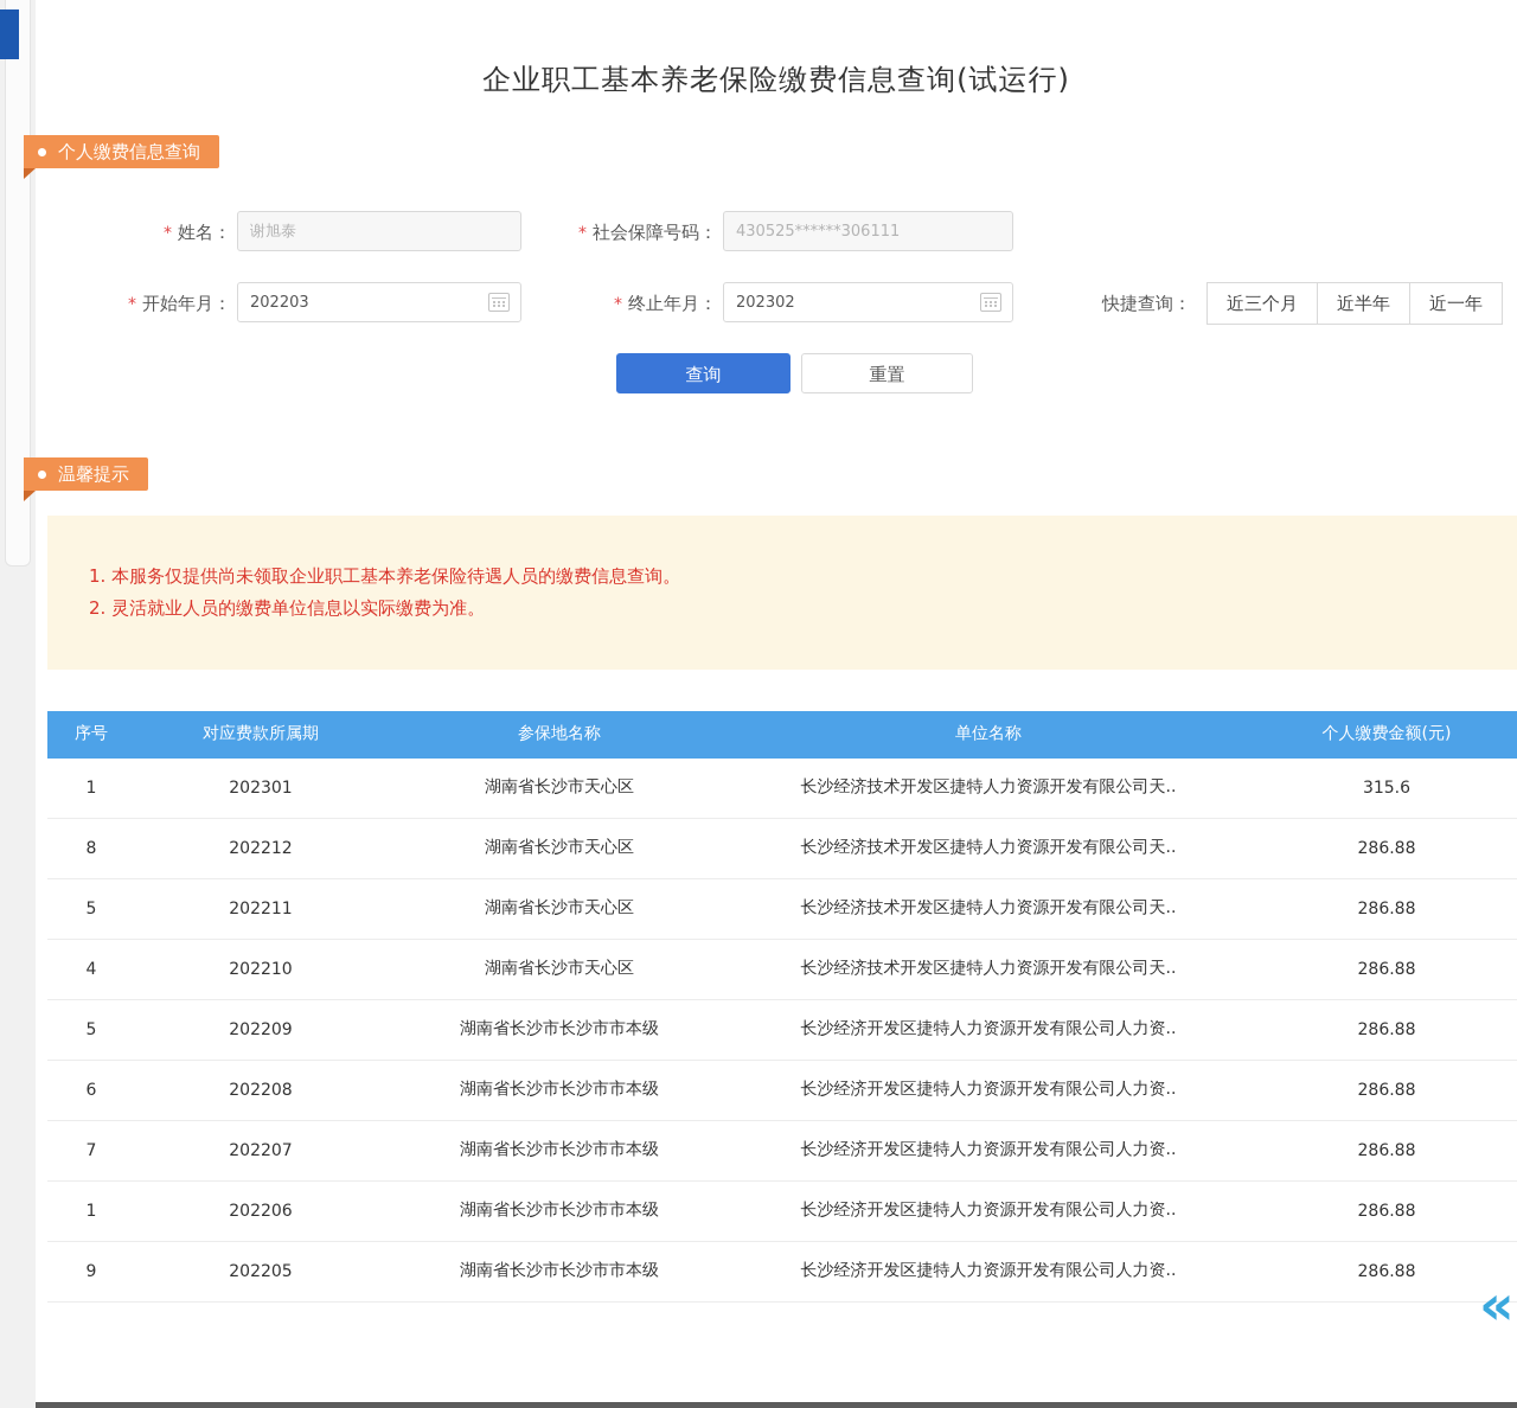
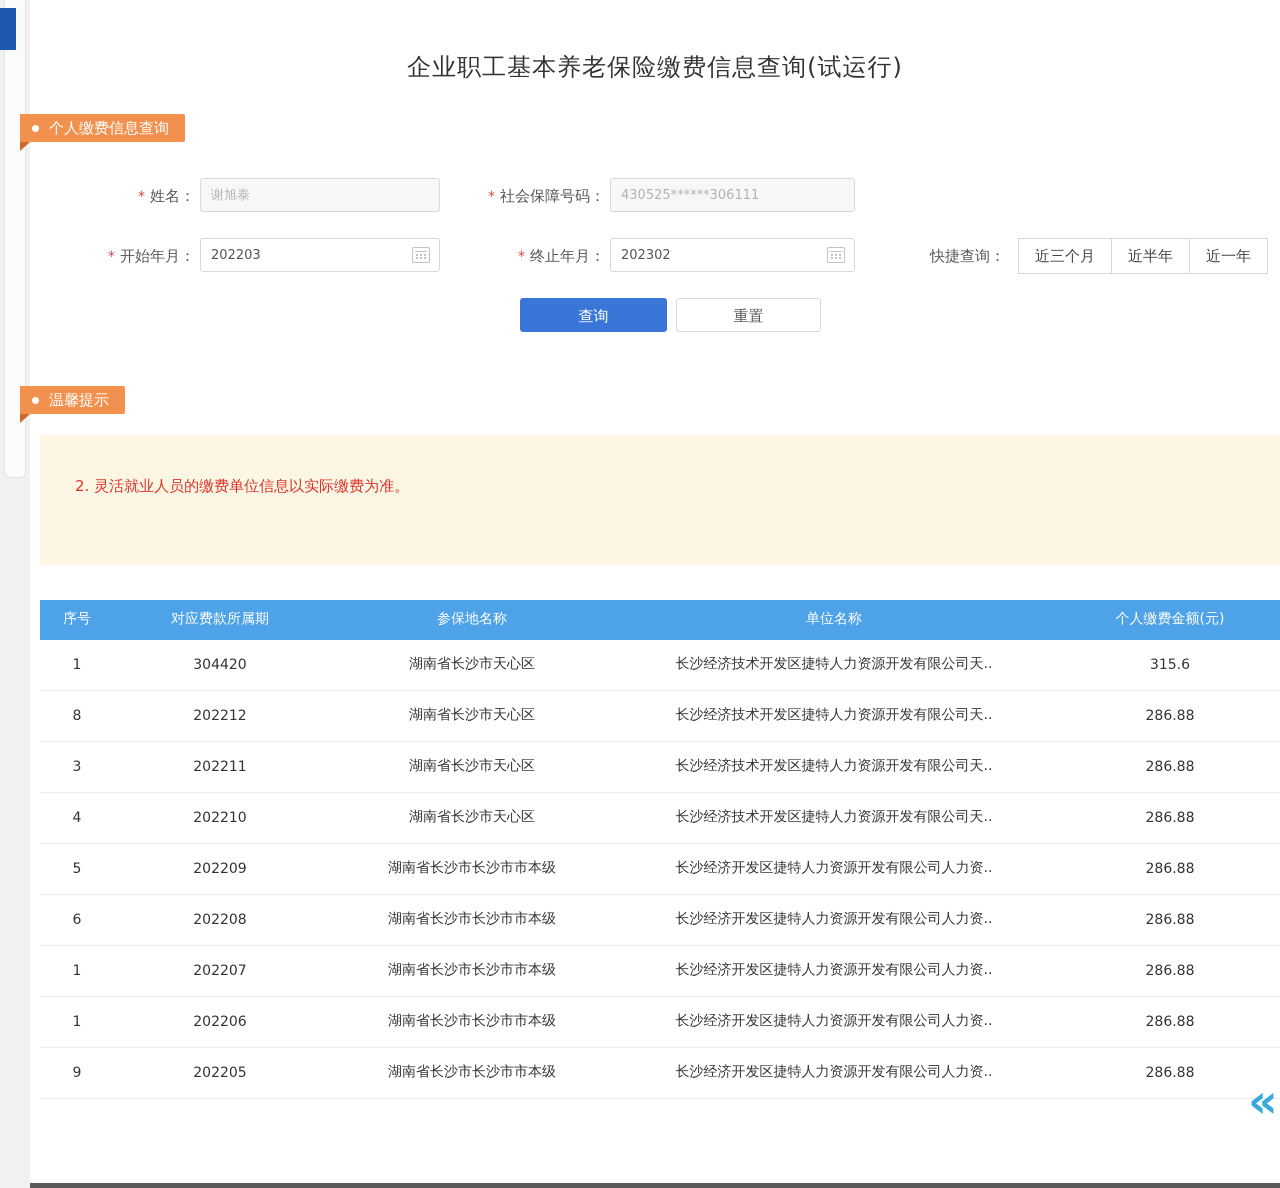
  企业职工基本养老保险缴费信息查询(试运行)
  个人缴费信息查询
  * 姓名：
  谢旭泰
  * 社会保障号码：
  430525******306111
  * 开始年月：
  202203
  * 终止年月：
  202302
  快捷查询：
  近三个月
  近半年
  近一年
  查询
  重置
  温馨提示
- 1. 本服务仅提供尚未领取企业职工基本养老保险待遇人员的缴费信息查询。
  2. 灵活就业人员的缴费单位信息以实际缴费为准。
  序号	对应费款所属期	参保地名称	单位名称	个人缴费金额(元)
- 1	202301	湖南省长沙市天心区	长沙经济技术开发区捷特人力资源开发有限公司天..	315.6
+ 1	304420	湖南省长沙市天心区	长沙经济技术开发区捷特人力资源开发有限公司天..	315.6
  8	202212	湖南省长沙市天心区	长沙经济技术开发区捷特人力资源开发有限公司天..	286.88
- 5	202211	湖南省长沙市天心区	长沙经济技术开发区捷特人力资源开发有限公司天..	286.88
+ 3	202211	湖南省长沙市天心区	长沙经济技术开发区捷特人力资源开发有限公司天..	286.88
  4	202210	湖南省长沙市天心区	长沙经济技术开发区捷特人力资源开发有限公司天..	286.88
  5	202209	湖南省长沙市长沙市市本级	长沙经济开发区捷特人力资源开发有限公司人力资..	286.88
  6	202208	湖南省长沙市长沙市市本级	长沙经济开发区捷特人力资源开发有限公司人力资..	286.88
- 7	202207	湖南省长沙市长沙市市本级	长沙经济开发区捷特人力资源开发有限公司人力资..	286.88
+ 1	202207	湖南省长沙市长沙市市本级	长沙经济开发区捷特人力资源开发有限公司人力资..	286.88
  1	202206	湖南省长沙市长沙市市本级	长沙经济开发区捷特人力资源开发有限公司人力资..	286.88
  9	202205	湖南省长沙市长沙市市本级	长沙经济开发区捷特人力资源开发有限公司人力资..	286.88
  «
